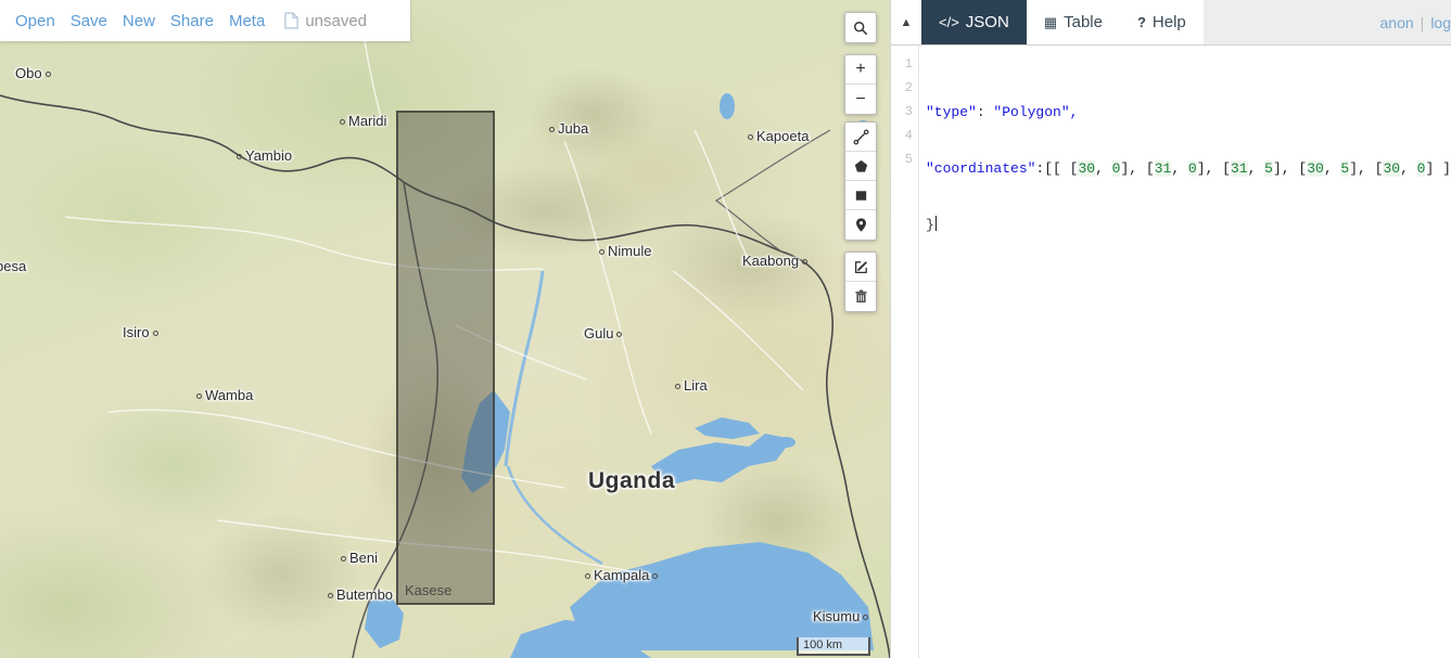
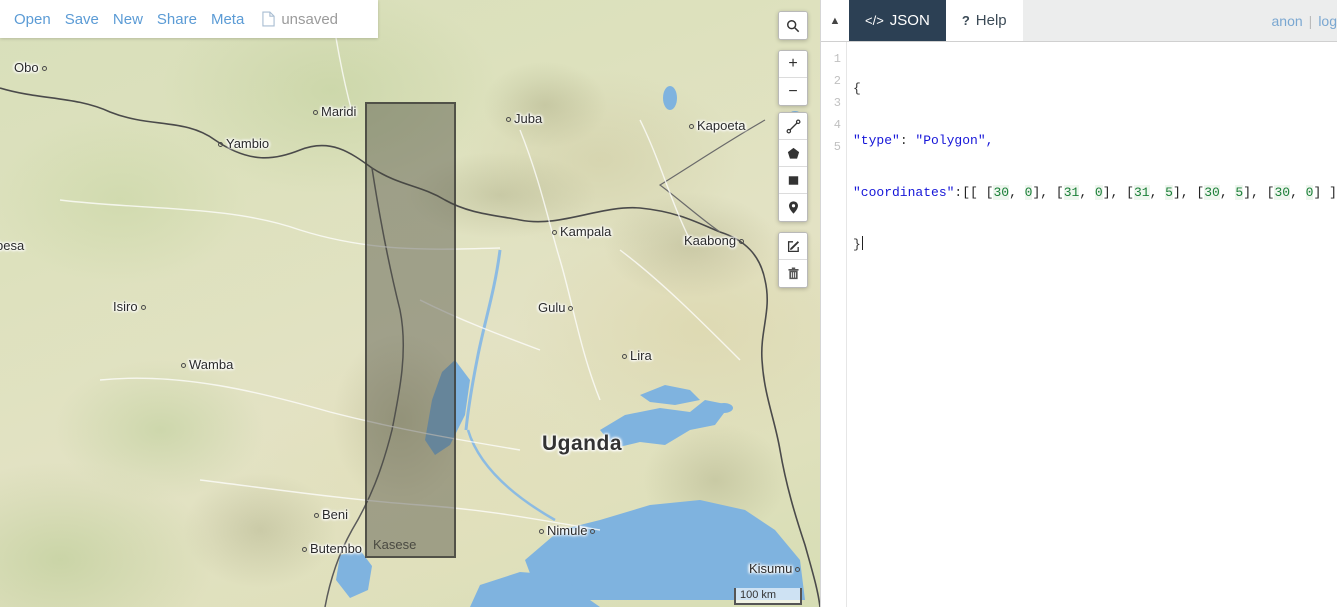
  Uganda
  Obo
  Maridi
  Juba
  Kapoeta
  Yambio
- Nimule
+ Kampala
  Kaabong
  esa
  Isiro
  Gulu
  Lira
  Wamba
  Beni
- Kampala
+ Nimule
  Butembo
  Kasese
  Kisumu
  +
  −
  100 km
  Open
  Save
  New
  Share
  Meta
  unsaved
  ▲
  </>
  JSON
- ▦
- Table
  ?
  Help
  anon
  |
  log
  1
  2
  3
  4
  5
+ {
  "type": "Polygon",
  "coordinates":[[ [30, 0], [31, 0], [31, 5], [30, 5], [30, 0] ]
  }
